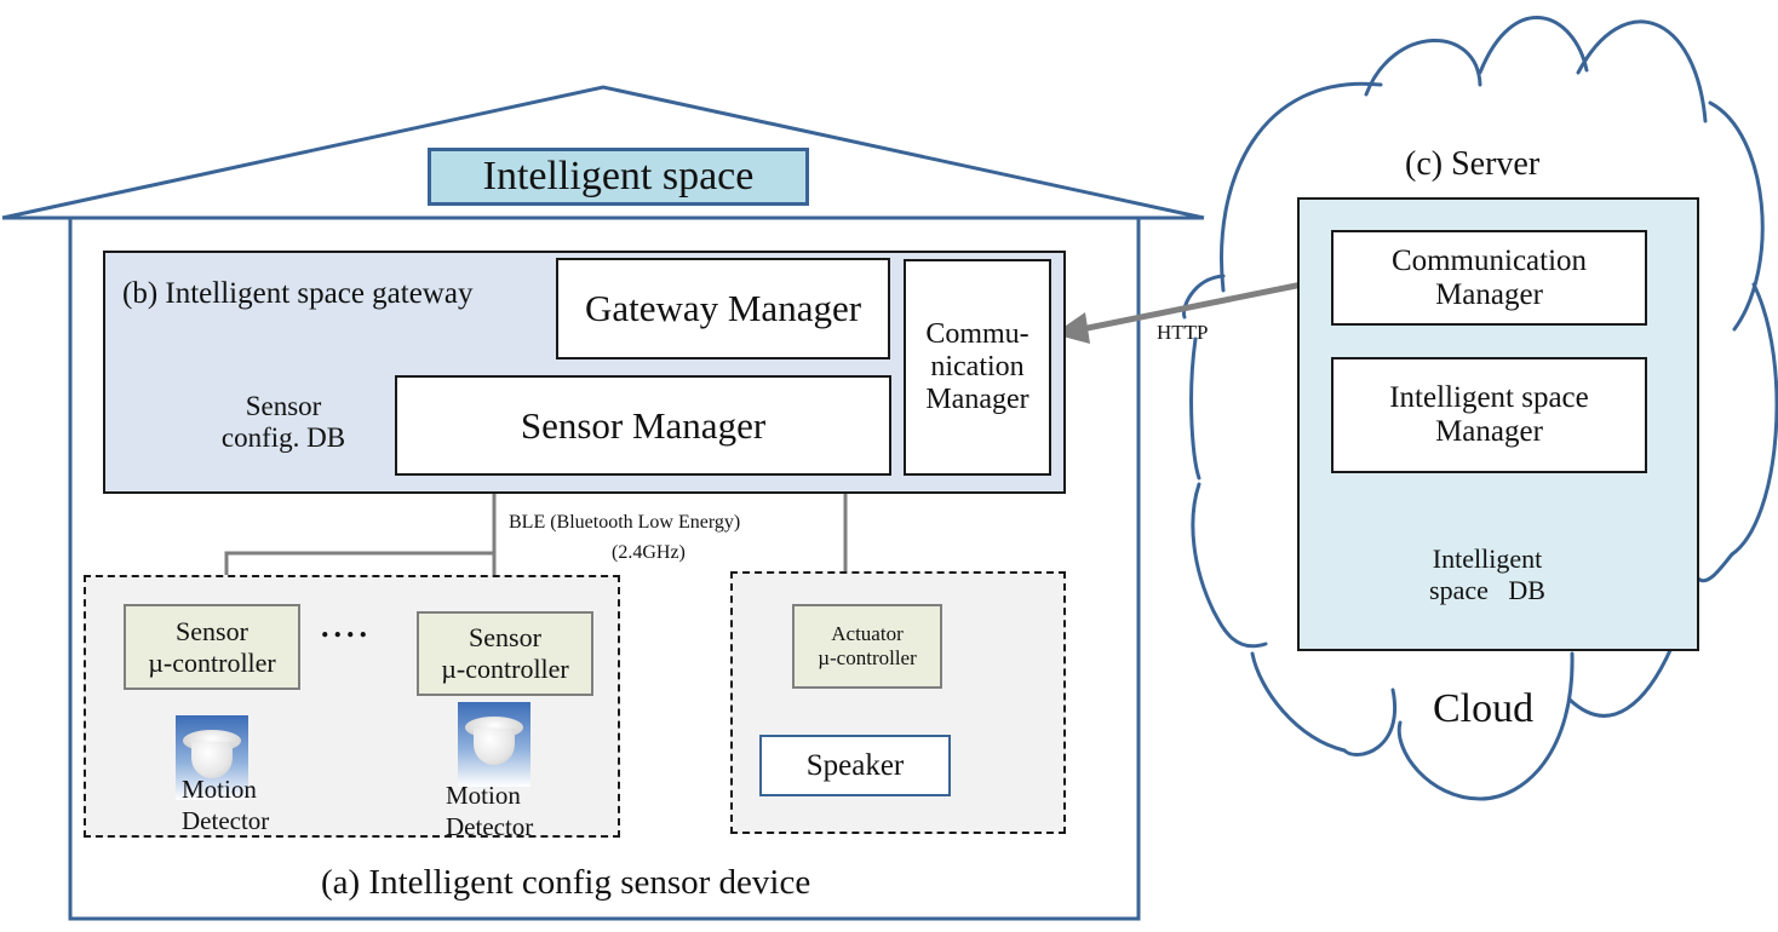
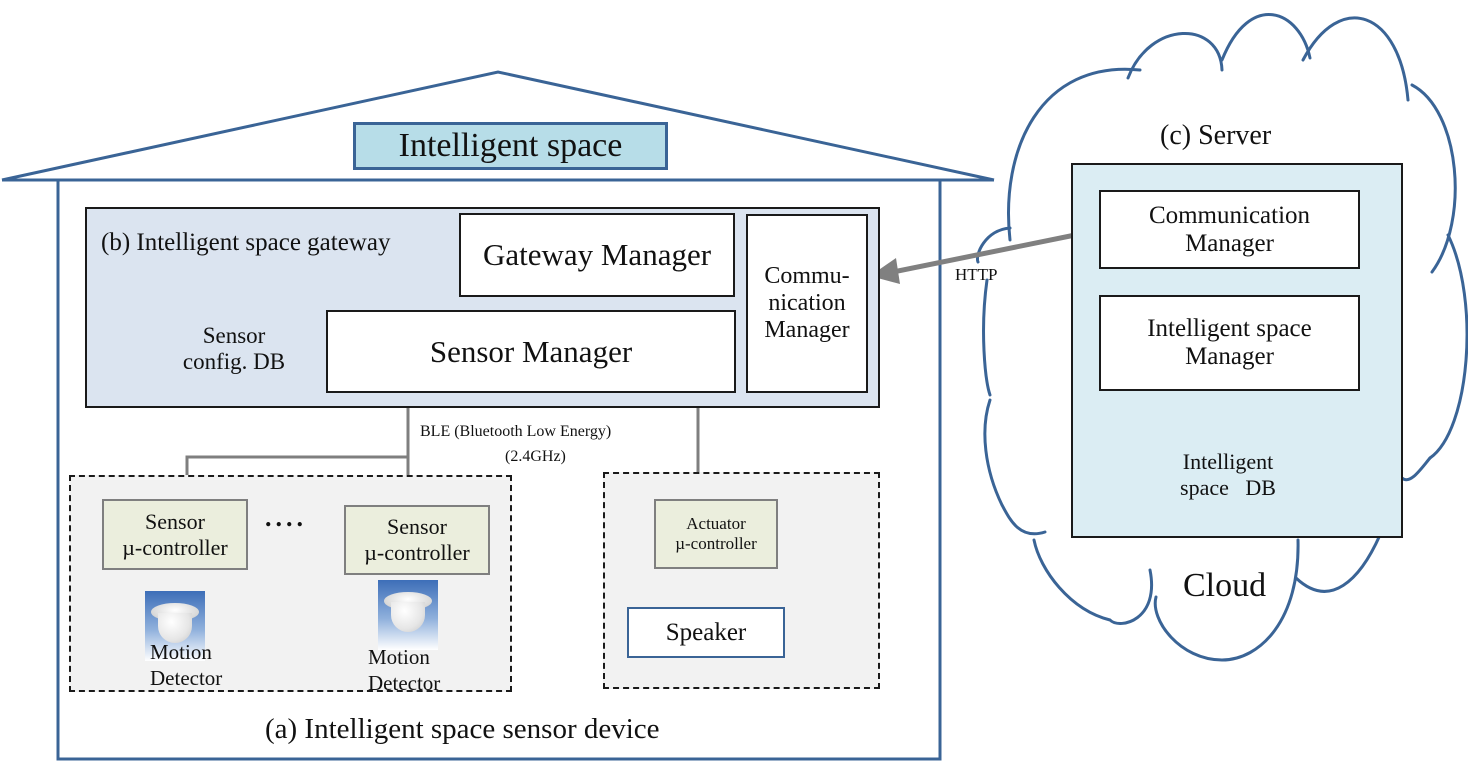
  Intelligent space
  (b) Intelligent space gateway
  Gateway Manager
  Commu-
  nication
  Manager
  Sensor Manager
  Sensor
  config. DB
  BLE (Bluetooth Low Energy)
  (2.4GHz)
  Sensor
  µ-controller
  ....
  Sensor
  µ-controller
  Motion
  Detector
  Motion
  Detector
  Actuator
  µ-controller
  Speaker
- (a) Intelligent config sensor device
+ (a) Intelligent space sensor device
  HTTP
  (c) Server
  Communication
  Manager
  Intelligent space
  Manager
  Intelligent
  space DB
  Cloud
